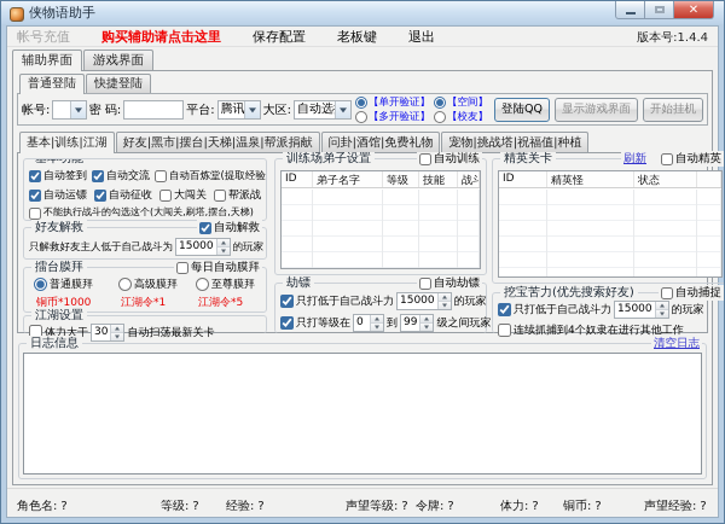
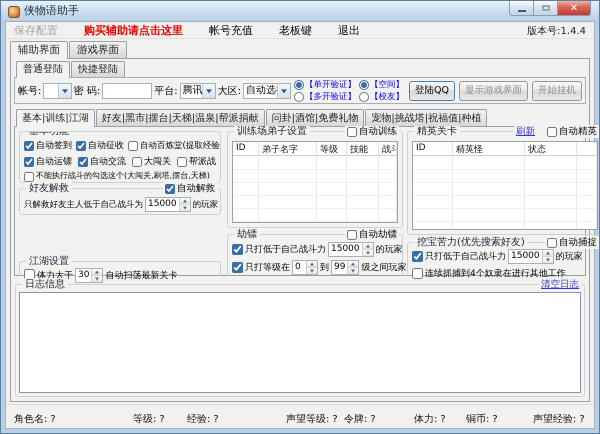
  侠物语助手
  ✕
- 帐号充值
+ 保存配置
  购买辅助请点击这里
- 保存配置
+ 帐号充值
  老板键
  退出
  版本号:1.4.4
  辅助界面
  游戏界面
  普通登陆
  快捷登陆
  帐号:
  密 码:
  平台:
  腾讯
  大区:
  自动选
  【单开验证】
  【多开验证】
  【空间】
  【校友】
  登陆QQ
  显示游戏界面
  开始挂机
  基本|训练|江湖
  好友|黑市|摆台|天梯|温泉|帮派捐献
  问卦|酒馆|免费礼物
  宠物|挑战塔|祝福值|种植
  基本功能
  自动签到
- 自动交流
+ 自动征收
  自动百炼堂(提取经验
  自动运镖
- 自动征收
+ 自动交流
  大闯关
  帮派战
  不能执行战斗的勾选这个(大闯关,刷塔,摆台,天梯)
  好友解救
  自动解救
  只解救好友主人低于自己战斗为
  15000
  的玩家
- 擂台膜拜
- 每日自动膜拜
- 普通膜拜
- 高级膜拜
- 至尊膜拜
- 铜币*1000
- 江湖令*1
- 江湖令*5
  江湖设置
  体力大于
  30
  自动扫荡最新关卡
  训练场弟子设置
  自动训练
  ID
  弟子名字
  等级
  技能
  劫镖
  自动劫镖
  只打低于自己战斗力
  15000
  的玩家
  只打等级在
  0
  到
  99
  级之间玩家
  精英关卡
  刷新
  自动精英
  ID
  精英怪
  状态
  挖宝苦力(优先搜索好友)
  自动捕捉
  只打低于自己战斗力
  15000
  的玩家
  连续抓捕到4个奴隶在进行其他工作
  日志信息
  清空日志
  角色名: ?
  等级: ?
  经验: ?
  声望等级: ?
  令牌: ?
  体力: ?
  铜币: ?
  声望经验: ?
